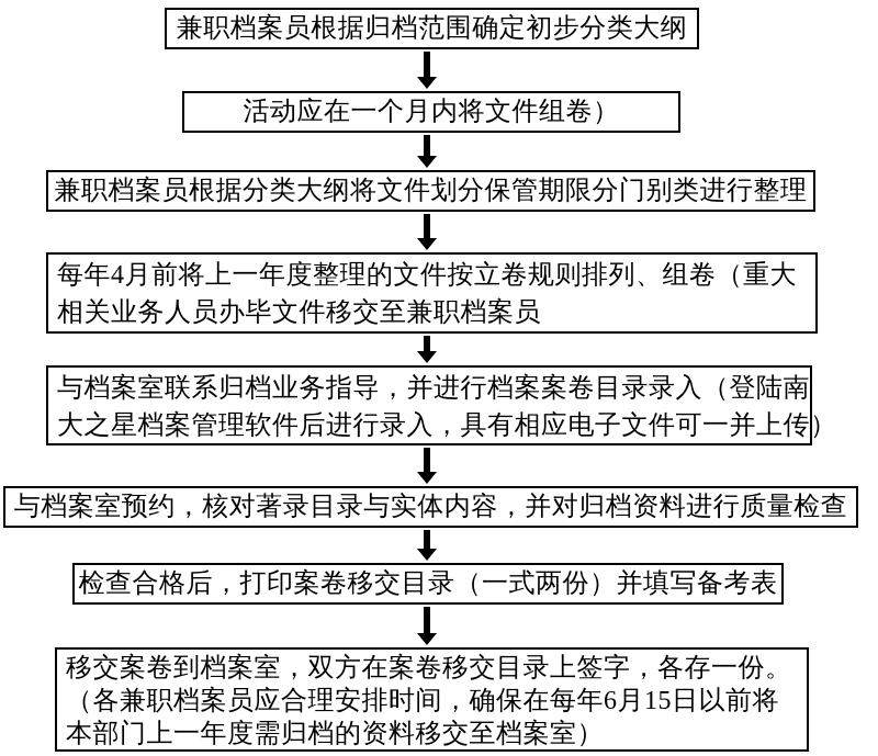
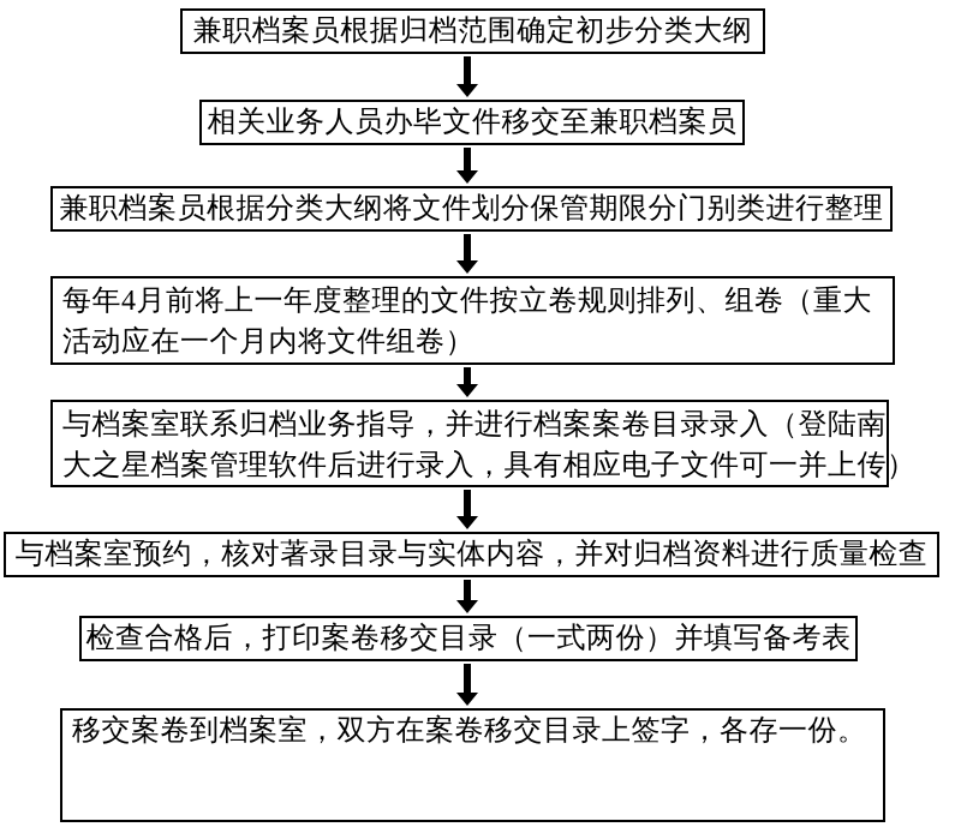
  兼职档案员根据归档范围确定初步分类大纲
- 活动应在一个月内将文件组卷）
+ 相关业务人员办毕文件移交至兼职档案员
  兼职档案员根据分类大纲将文件划分保管期限分门别类进行整理
  每年4月前将上一年度整理的文件按立卷规则排列、组卷（重大
- 相关业务人员办毕文件移交至兼职档案员
+ 活动应在一个月内将文件组卷）
  与档案室联系归档业务指导，并进行档案案卷目录录入（登陆南
  大之星档案管理软件后进行录入，具有相应电子文件可一并上传）
  与档案室预约，核对著录目录与实体内容，并对归档资料进行质量检查
  检查合格后，打印案卷移交目录（一式两份）并填写备考表
  移交案卷到档案室，双方在案卷移交目录上签字，各存一份。
- （各兼职档案员应合理安排时间，确保在每年6月15日以前将
- 本部门上一年度需归档的资料移交至档案室）
